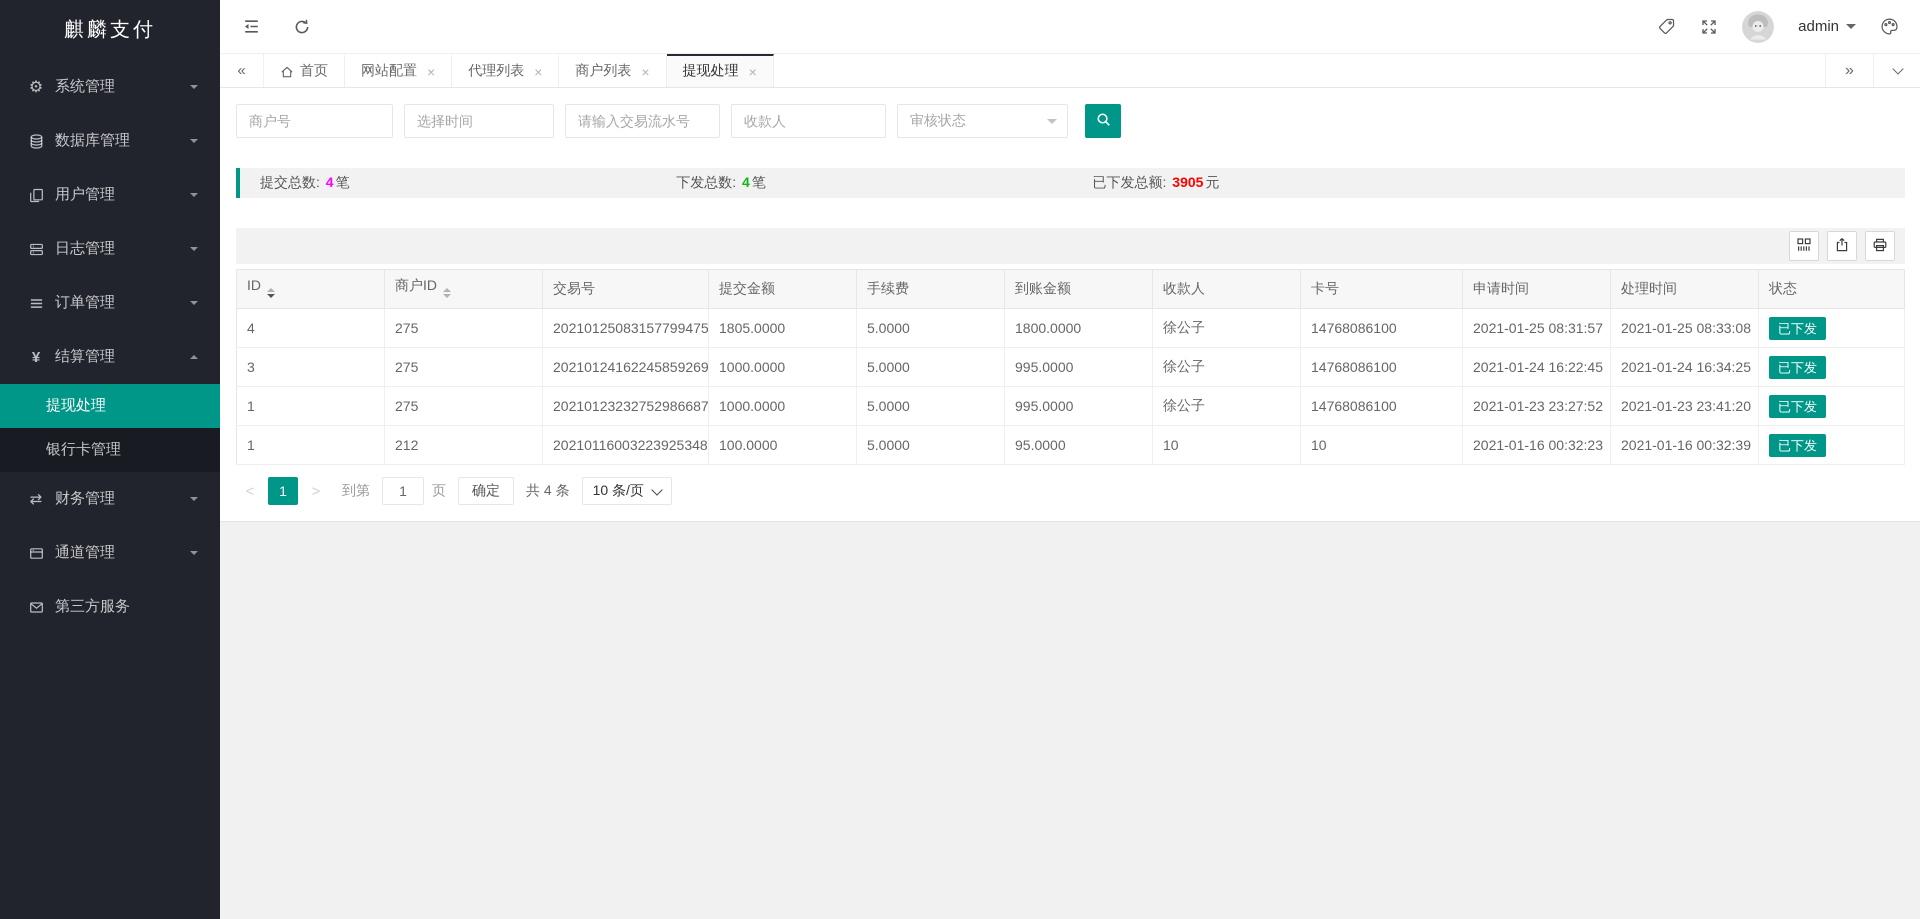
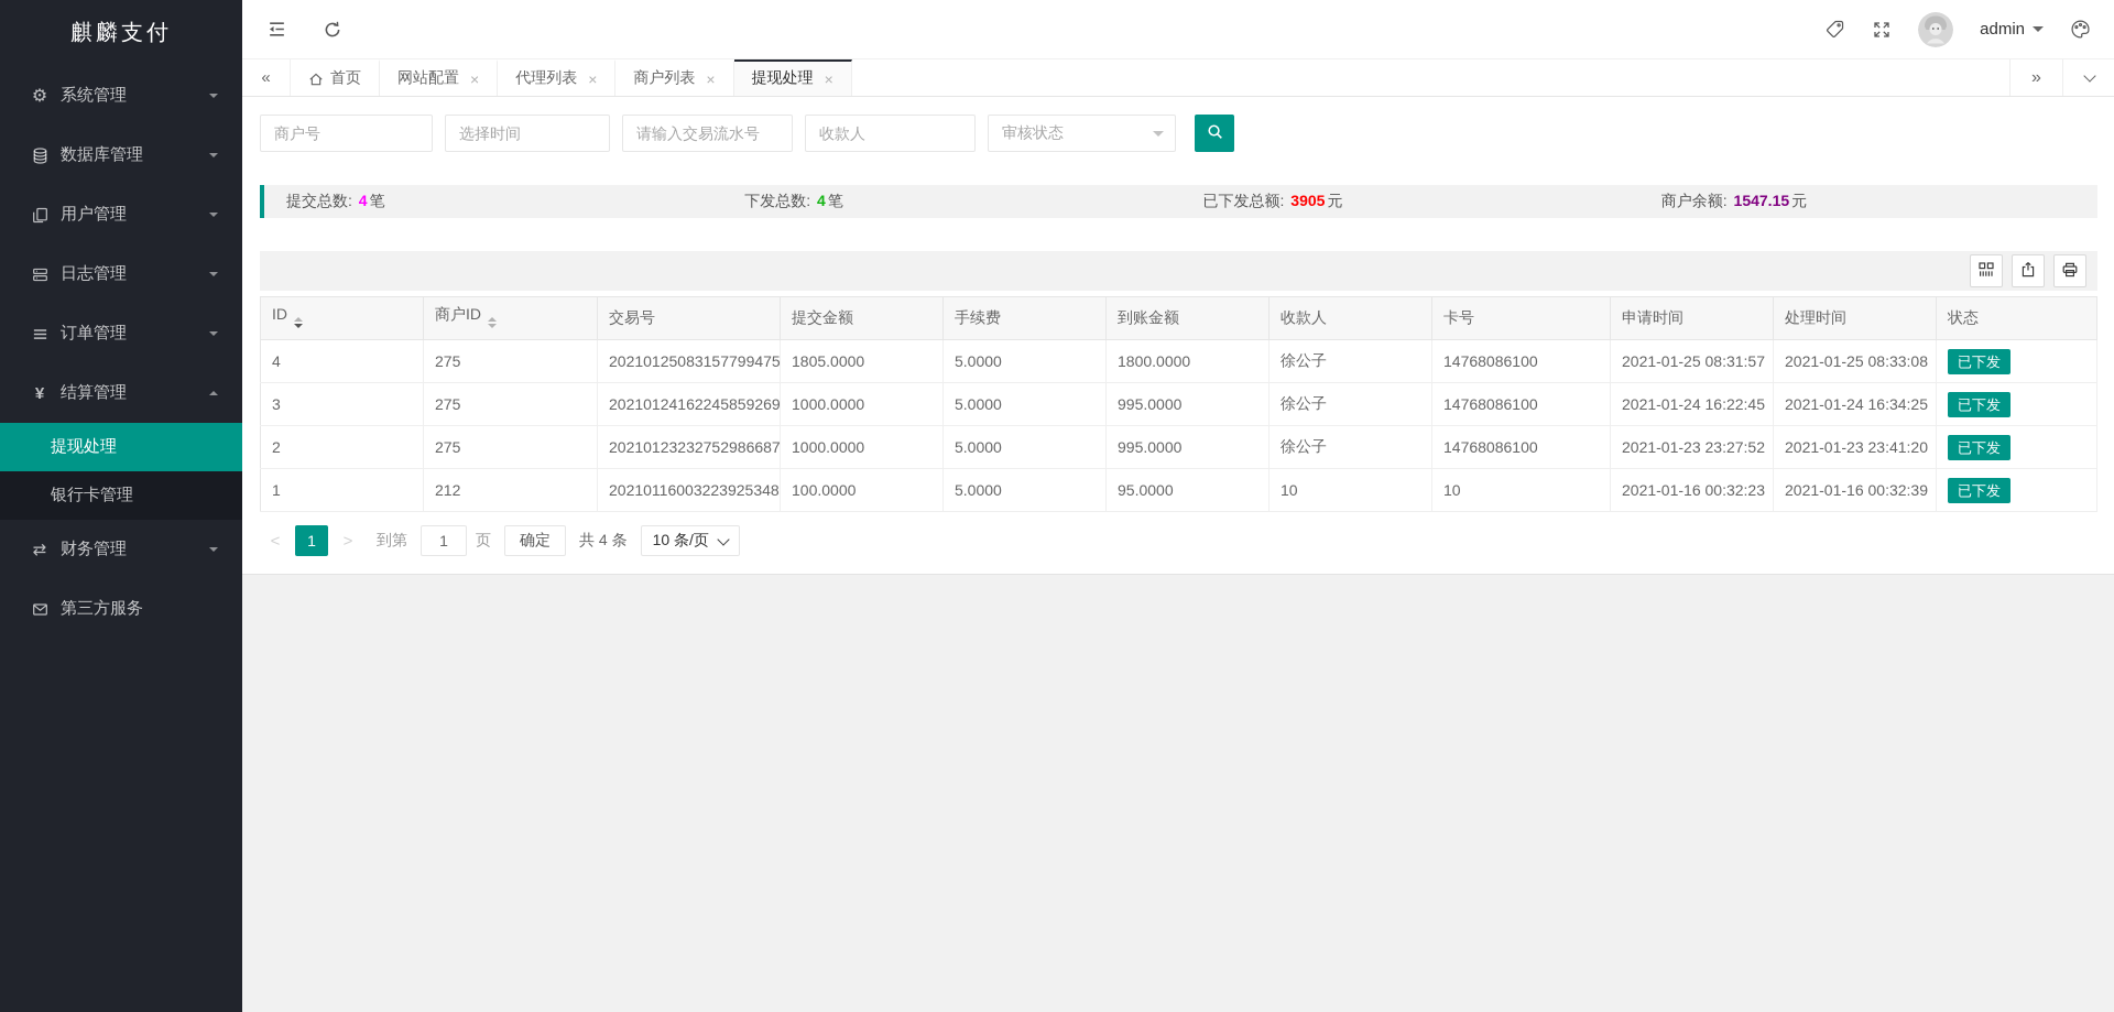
  麒麟支付
  ⚙
  系统管理
  数据库管理
  用户管理
  日志管理
  订单管理
  ¥
  结算管理
  提现处理
  银行卡管理
  ⇄
  财务管理
- 通道管理
  第三方服务
  admin
  «
  首页
  网站配置
  ×
  代理列表
  ×
  商户列表
  ×
  提现处理
  ×
  »
  商户号
  选择时间
  请输入交易流水号
  收款人
  审核状态
  提交总数: 4 笔
  下发总数: 4 笔
  已下发总额: 3905 元
+ 商户余额: 1547.15 元
  ID	商户ID	交易号	提交金额	手续费	到账金额	收款人	卡号	申请时间	处理时间	状态
  4	275	20210125083157799475	1805.0000	5.0000	1800.0000	徐公子	14768086100	2021-01-25 08:31:57	2021-01-25 08:33:08	已下发
  3	275	20210124162245859269	1000.0000	5.0000	995.0000	徐公子	14768086100	2021-01-24 16:22:45	2021-01-24 16:34:25	已下发
- 1	275	20210123232752986687	1000.0000	5.0000	995.0000	徐公子	14768086100	2021-01-23 23:27:52	2021-01-23 23:41:20	已下发
+ 2	275	20210123232752986687	1000.0000	5.0000	995.0000	徐公子	14768086100	2021-01-23 23:27:52	2021-01-23 23:41:20	已下发
  1	212	20210116003223925348	100.0000	5.0000	95.0000	10	10	2021-01-16 00:32:23	2021-01-16 00:32:39	已下发
  <
  1
  >
  到第
  1
  页
  确定
  共 4 条
  10 条/页
